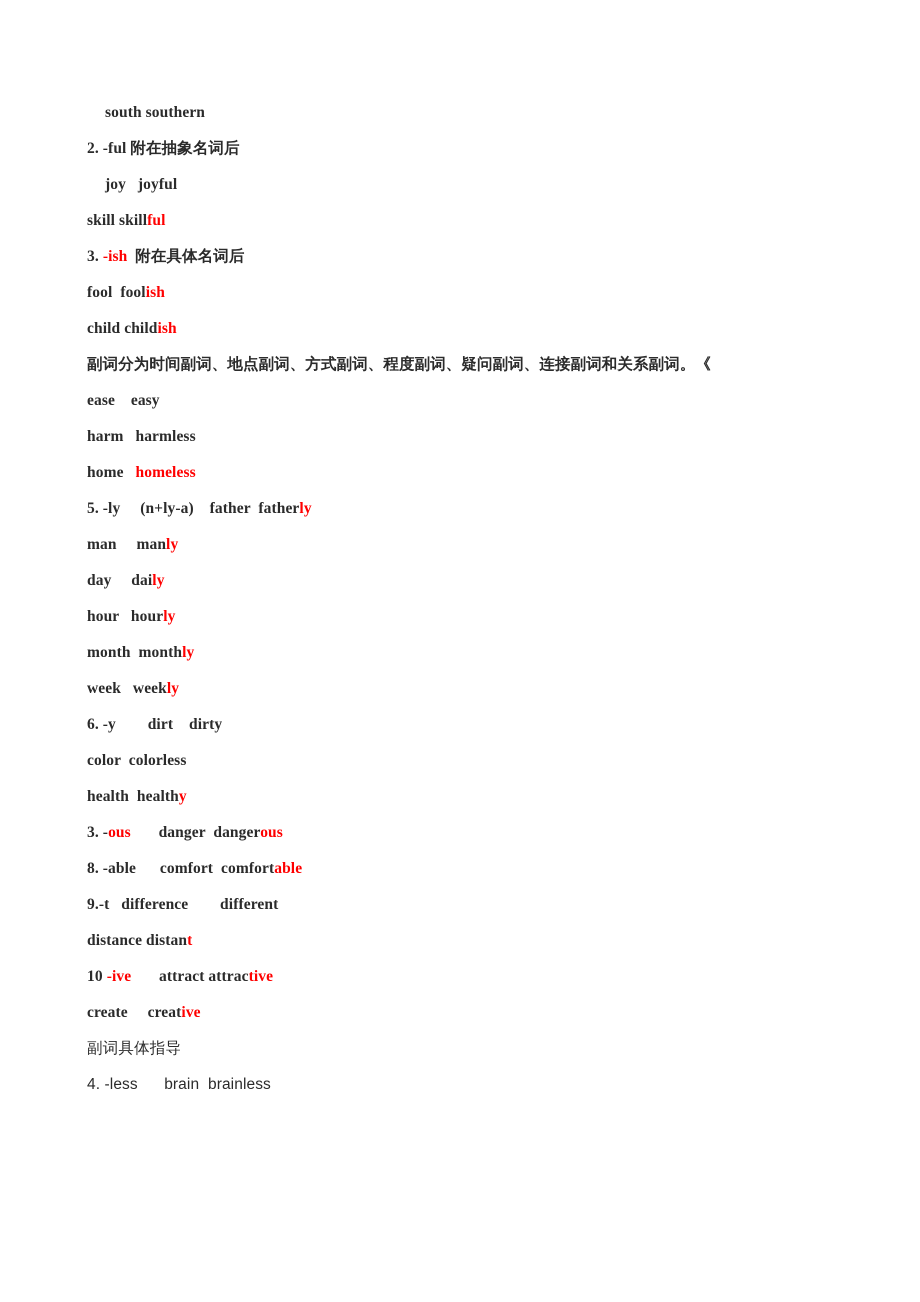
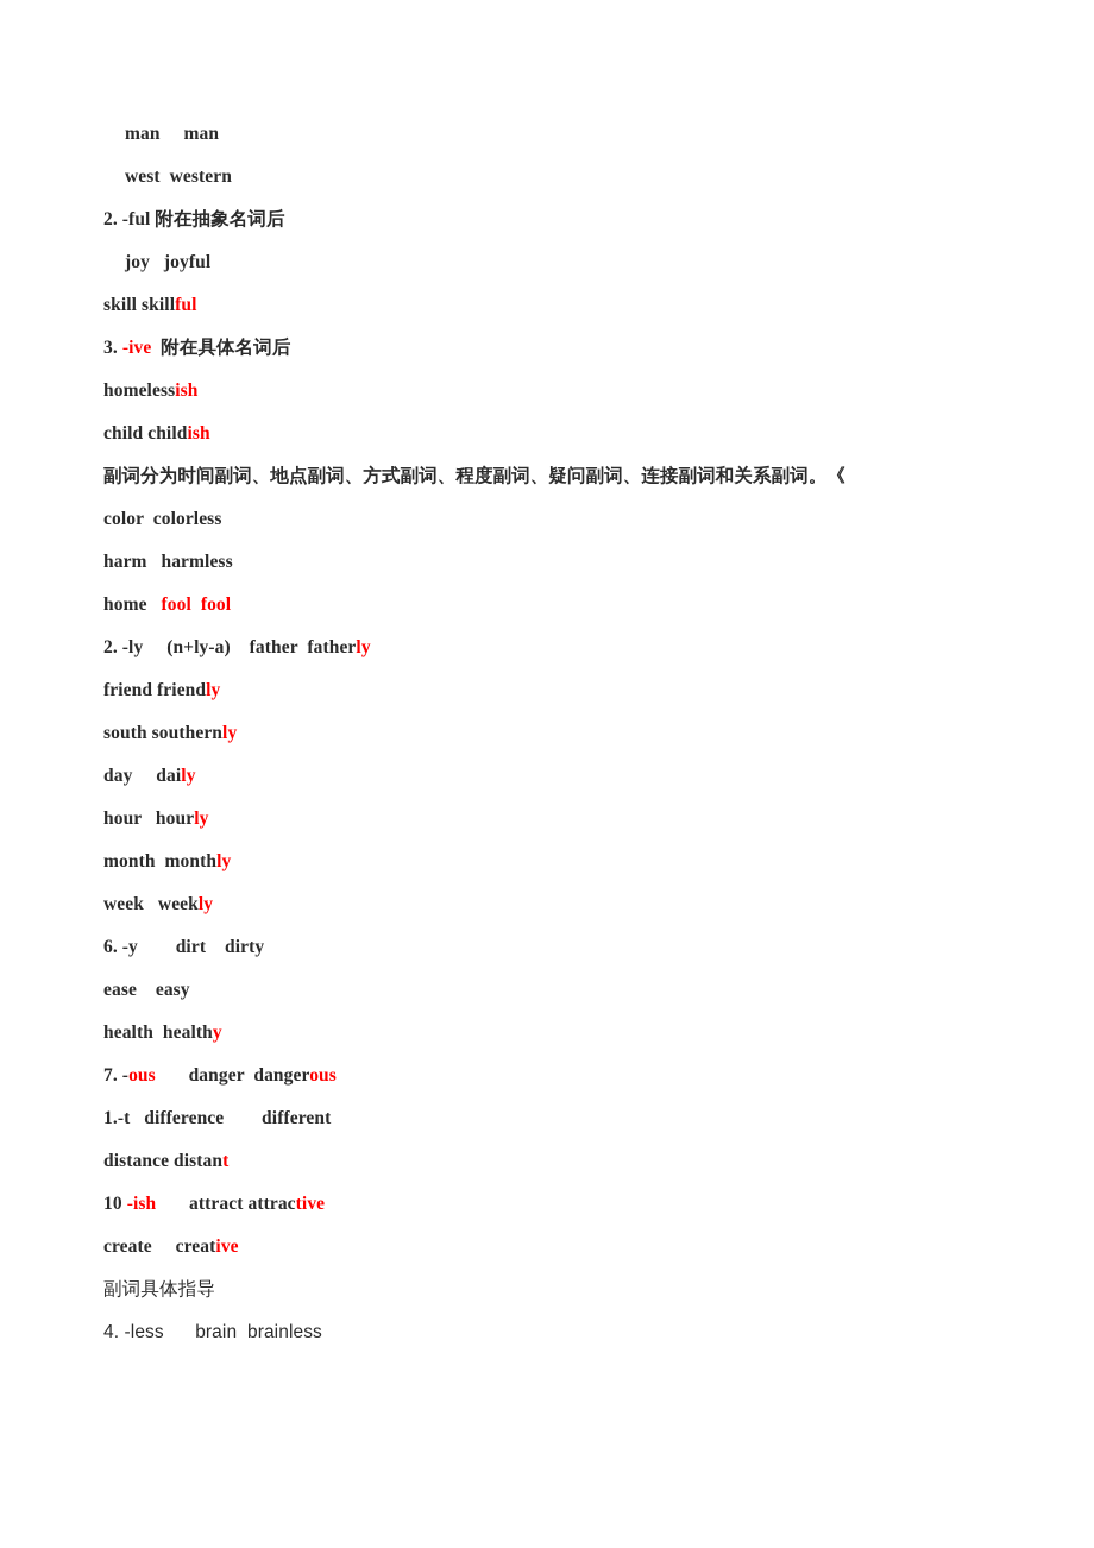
- south southern
+ man man
+ west western
  2. -ful 附在抽象名词后
  joy joyful
  skill skillful
- 3. -ish 附在具体名词后
+ 3. -ive 附在具体名词后
- fool foolish
+ homelessish
  child childish
  副词分为时间副词、地点副词、方式副词、程度副词、疑问副词、连接副词和关系副词。《
- ease easy
+ color colorless
  harm harmless
- home homeless
+ home fool fool
- 5. -ly (n+ly-a) father fatherly
+ 2. -ly (n+ly-a) father fatherly
+ friend friendly
- man manly
+ south southernly
  day daily
  hour hourly
  month monthly
  week weekly
  6. -y dirt dirty
- color colorless
+ ease easy
  health healthy
- 3. -ous danger dangerous
+ 7. -ous danger dangerous
- 8. -able comfort comfortable
- 9.-t difference different
+ 1.-t difference different
  distance distant
- 10 -ive attract attractive
+ 10 -ish attract attractive
  create creative
  副词具体指导
  4. -less brain brainless
